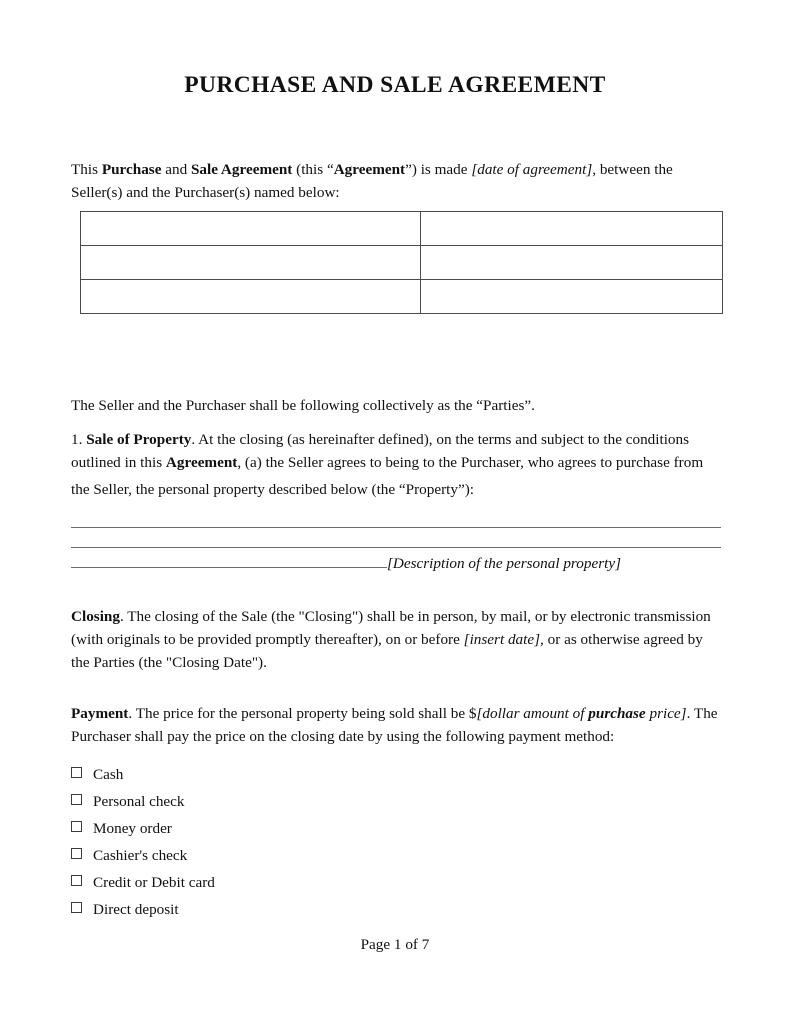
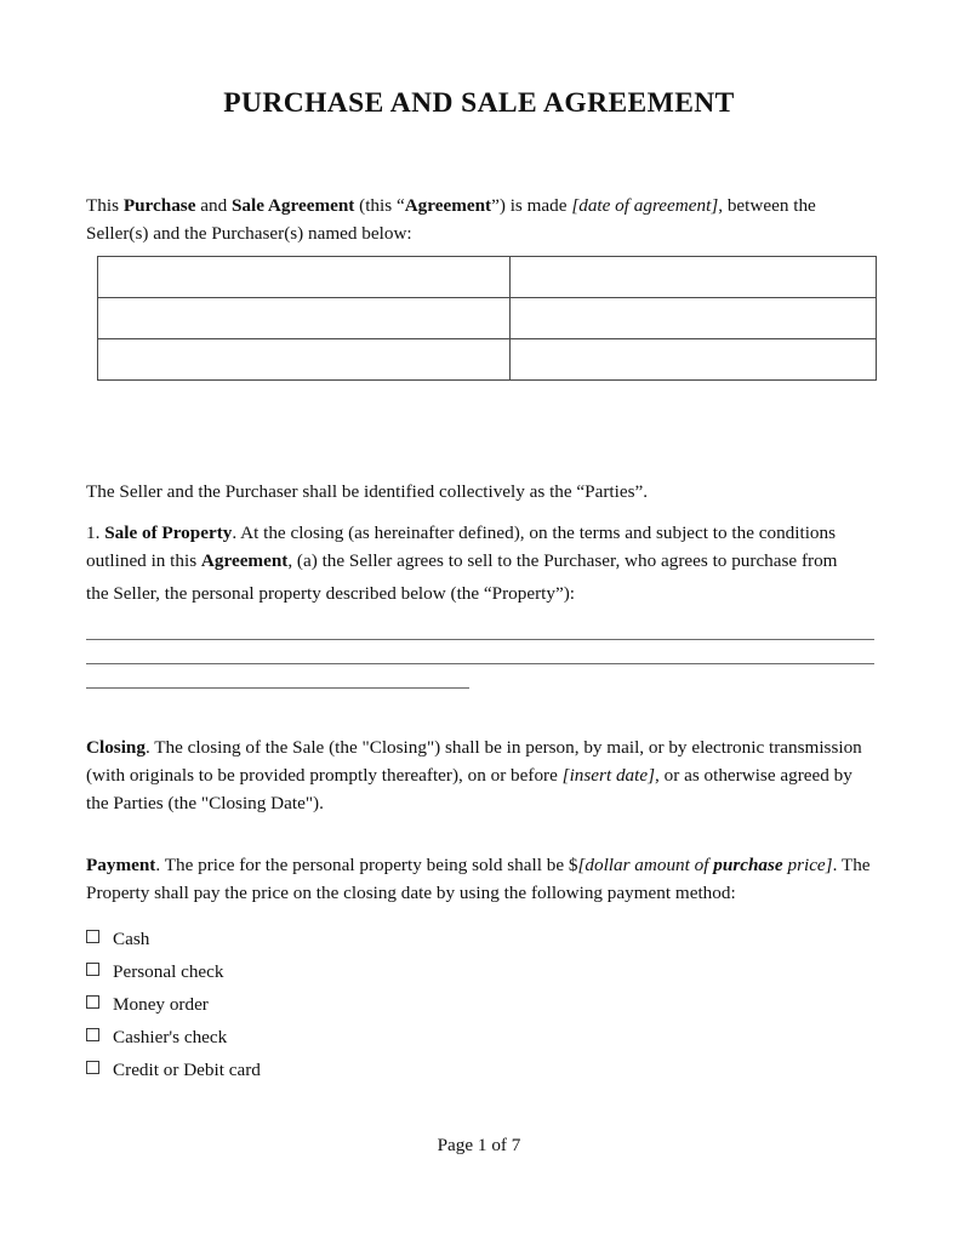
  PURCHASE AND SALE AGREEMENT
  This Purchase and Sale Agreement (this “Agreement”) is made [date of agreement], between the Seller(s) and the Purchaser(s) named below:
- The Seller and the Purchaser shall be following collectively as the “Parties”.
+ The Seller and the Purchaser shall be identified collectively as the “Parties”.
- 1. Sale of Property. At the closing (as hereinafter defined), on the terms and subject to the conditions outlined in this Agreement, (a) the Seller agrees to being to the Purchaser, who agrees to purchase from
+ 1. Sale of Property. At the closing (as hereinafter defined), on the terms and subject to the conditions outlined in this Agreement, (a) the Seller agrees to sell to the Purchaser, who agrees to purchase from
  the Seller, the personal property described below (the “Property”):
- [Description of the personal property]
  Closing. The closing of the Sale (the "Closing") shall be in person, by mail, or by electronic transmission (with originals to be provided promptly thereafter), on or before [insert date], or as otherwise agreed by the Parties (the "Closing Date").
- Payment. The price for the personal property being sold shall be $[dollar amount of purchase price]. The Purchaser shall pay the price on the closing date by using the following payment method:
+ Payment. The price for the personal property being sold shall be $[dollar amount of purchase price]. The Property shall pay the price on the closing date by using the following payment method:
  Cash
  Personal check
  Money order
  Cashier's check
  Credit or Debit card
- Direct deposit
  Page 1 of 7
